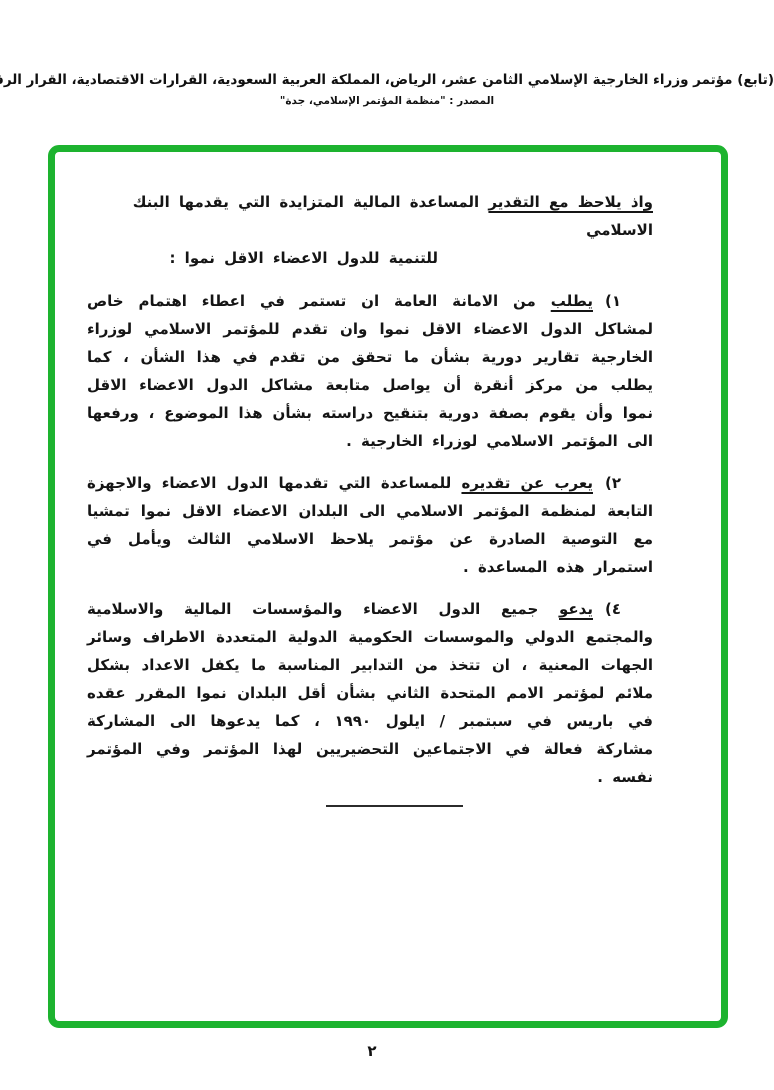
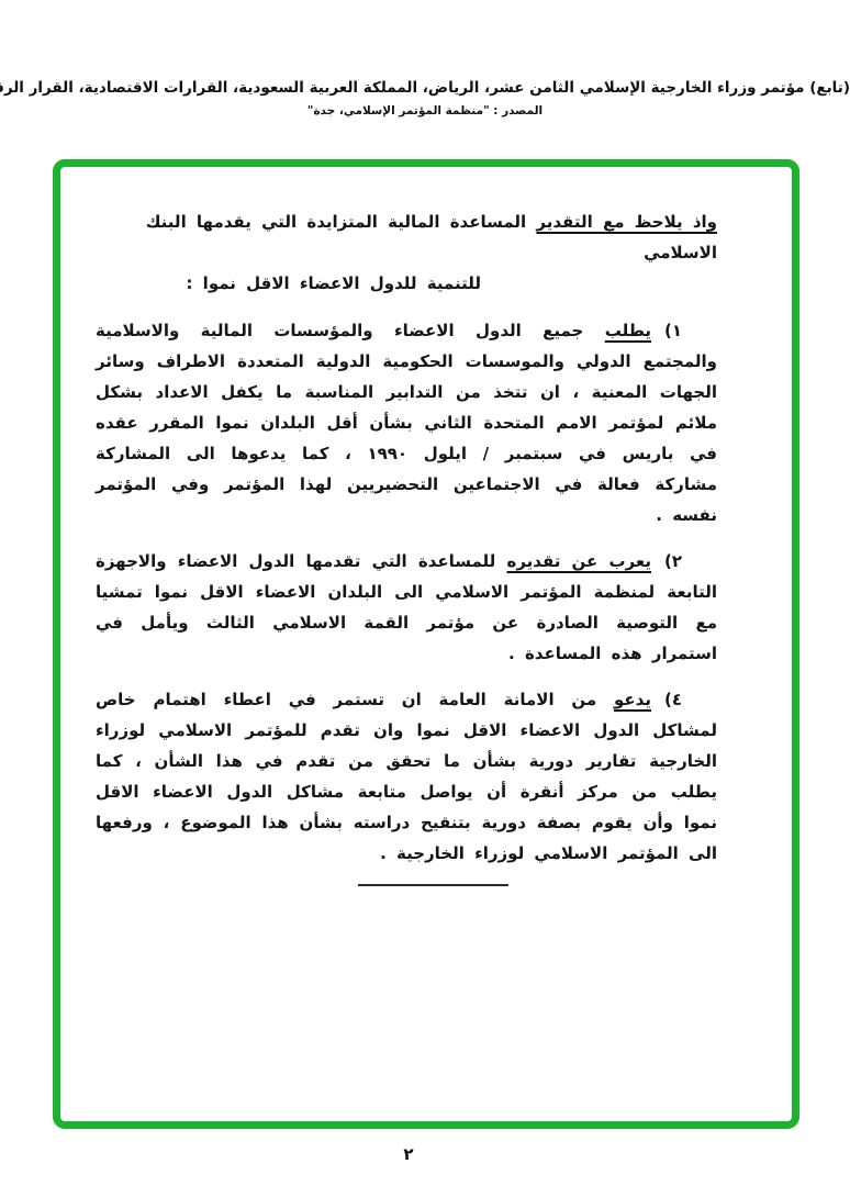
  (تابع) مؤتمر وزراء الخارجية الإسلامي الثامن عشر، الرياض، المملكة العربية السعودية، القرارات الاقتصادية، القرار الر
  المصدر : "منظمة المؤتمر الإسلامي، جدة"
  واذ يلاحظ مع التقدير المساعدة المالية المتزايدة التي يقدمها البنك الاسلامي
  للتنمية للدول الاعضاء الاقل نموا :
- ١)يطلب من الامانة العامة ان تستمر في اعطاء اهتمام خاص لمشاكل الدول الاعضاء الاقل نموا وان تقدم للمؤتمر الاسلامي لوزراء الخارجية تقارير دورية بشأن ما تحقق من تقدم في هذا الشأن ، كما يطلب من مركز أنقرة أن يواصل متابعة مشاكل الدول الاعضاء الاقل نموا وأن يقوم بصفة دورية بتنقيح دراسته بشأن هذا الموضوع ، ورفعها الى المؤتمر الاسلامي لوزراء الخارجية .
+ ١)يطلب جميع الدول الاعضاء والمؤسسات المالية والاسلامية والمجتمع الدولي والموسسات الحكومية الدولية المتعددة الاطراف وسائر الجهات المعنية ، ان تتخذ من التدابير المناسبة ما يكفل الاعداد بشكل ملائم لمؤتمر الامم المتحدة الثاني بشأن أقل البلدان نموا المقرر عقده في باريس في سبتمبر / ايلول ١٩٩٠ ، كما يدعوها الى المشاركة مشاركة فعالة في الاجتماعين التحضيريين لهذا المؤتمر وفي المؤتمر نفسه .
- ٢)يعرب عن تقديره للمساعدة التي تقدمها الدول الاعضاء والاجهزة التابعة لمنظمة المؤتمر الاسلامي الى البلدان الاعضاء الاقل نموا تمشيا مع التوصية الصادرة عن مؤتمر يلاحظ الاسلامي الثالث ويأمل في استمرار هذه المساعدة .
+ ٢)يعرب عن تقديره للمساعدة التي تقدمها الدول الاعضاء والاجهزة التابعة لمنظمة المؤتمر الاسلامي الى البلدان الاعضاء الاقل نموا تمشيا مع التوصية الصادرة عن مؤتمر القمة الاسلامي الثالث ويأمل في استمرار هذه المساعدة .
- ٤)يدعو جميع الدول الاعضاء والمؤسسات المالية والاسلامية والمجتمع الدولي والموسسات الحكومية الدولية المتعددة الاطراف وسائر الجهات المعنية ، ان تتخذ من التدابير المناسبة ما يكفل الاعداد بشكل ملائم لمؤتمر الامم المتحدة الثاني بشأن أقل البلدان نموا المقرر عقده في باريس في سبتمبر / ايلول ١٩٩٠ ، كما يدعوها الى المشاركة مشاركة فعالة في الاجتماعين التحضيريين لهذا المؤتمر وفي المؤتمر نفسه .
+ ٤)يدعو من الامانة العامة ان تستمر في اعطاء اهتمام خاص لمشاكل الدول الاعضاء الاقل نموا وان تقدم للمؤتمر الاسلامي لوزراء الخارجية تقارير دورية بشأن ما تحقق من تقدم في هذا الشأن ، كما يطلب من مركز أنقرة أن يواصل متابعة مشاكل الدول الاعضاء الاقل نموا وأن يقوم بصفة دورية بتنقيح دراسته بشأن هذا الموضوع ، ورفعها الى المؤتمر الاسلامي لوزراء الخارجية .
  ٢
